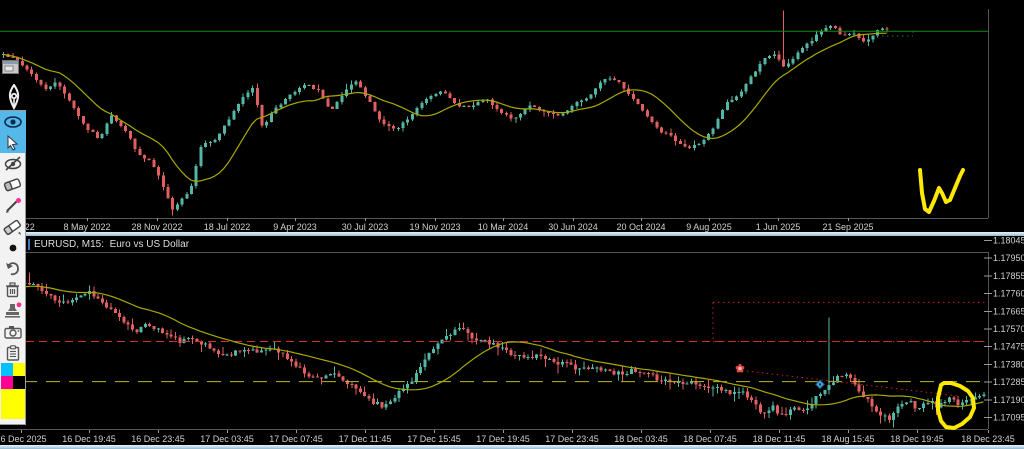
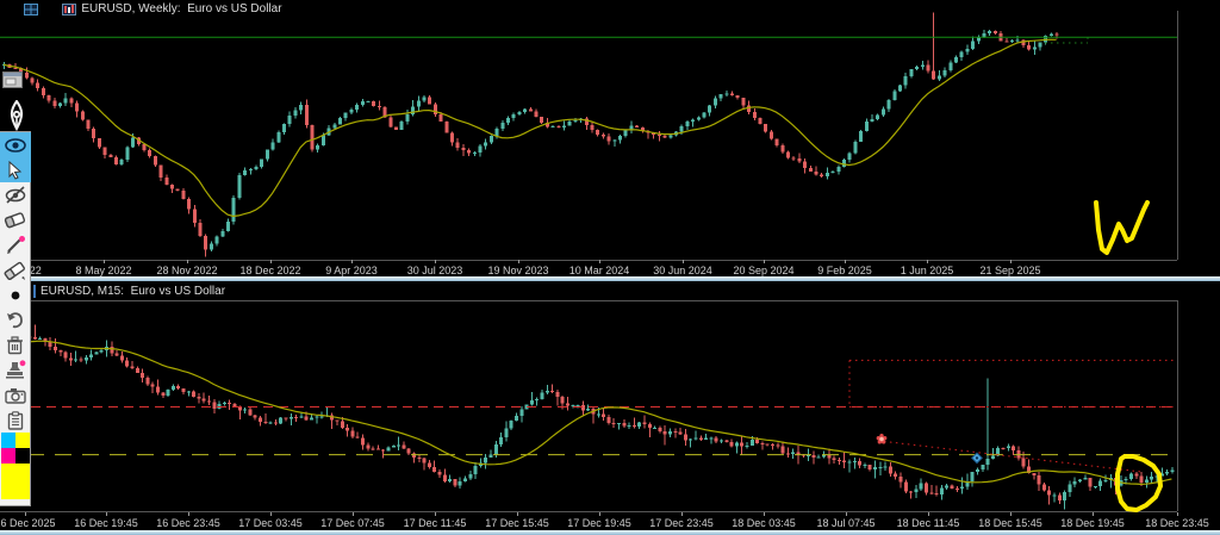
  8 May 2022
  28 Nov 2022
- 18 Jul 2022
+ 18 Dec 2022
  9 Apr 2023
  30 Jul 2023
  19 Nov 2023
  10 Mar 2024
  30 Jun 2024
- 20 Oct 2024
+ 20 Sep 2024
- 9 Aug 2025
+ 9 Feb 2025
  1 Jun 2025
  21 Sep 2025
- 1.18045
- 1.17950
- 1.17855
- 1.17760
- 1.17665
- 1.17570
- 1.17475
- 1.17380
- 1.17285
- 1.17190
- 1.17095
  6 Dec 2025
  16 Dec 19:45
  16 Dec 23:45
  17 Dec 03:45
  17 Dec 07:45
  17 Dec 11:45
  17 Dec 15:45
  17 Dec 19:45
  17 Dec 23:45
  18 Dec 03:45
- 18 Dec 07:45
+ 18 Jul 07:45
  18 Dec 11:45
- 18 Aug 15:45
+ 18 Dec 15:45
  18 Dec 19:45
  18 Dec 23:45
+ EURUSD, Weekly: Euro vs US Dollar
  EURUSD, M15: Euro vs US Dollar
